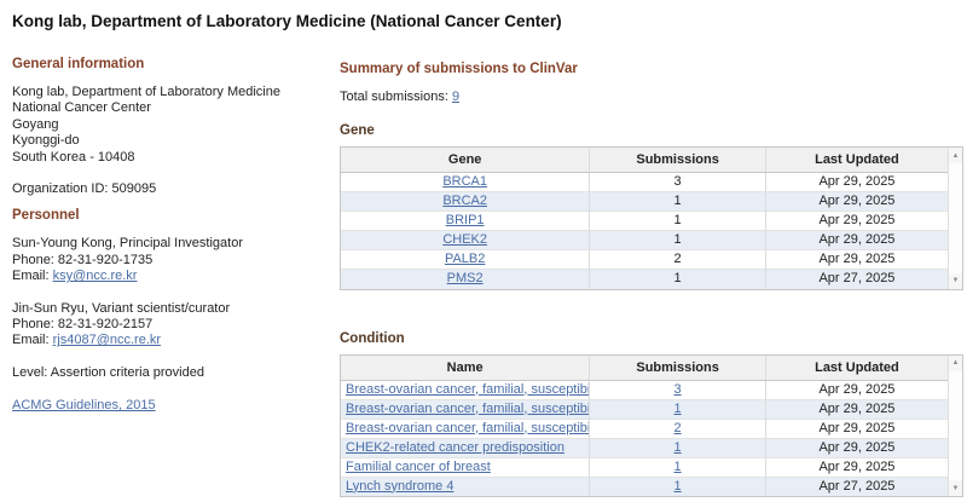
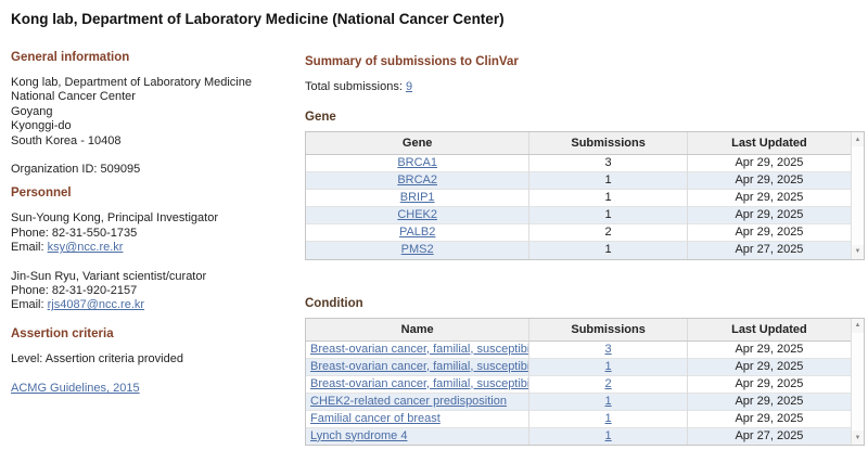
  Kong lab, Department of Laboratory Medicine (National Cancer Center)
  General information
  Kong lab, Department of Laboratory Medicine
  National Cancer Center
  Goyang
  Kyonggi-do
  South Korea - 10408
  Organization ID: 509095
  Personnel
  Sun-Young Kong, Principal Investigator
- Phone: 82-31-920-1735
+ Phone: 82-31-550-1735
  Email: ksy@ncc.re.kr
  Jin-Sun Ryu, Variant scientist/curator
  Phone: 82-31-920-2157
  Email: rjs4087@ncc.re.kr
+ Assertion criteria
  Level: Assertion criteria provided
  ACMG Guidelines, 2015
  Summary of submissions to ClinVar
  Total submissions: 9
  Gene
  Gene	Submissions	Last Updated
  BRCA1	3	Apr 29, 2025
  BRCA2	1	Apr 29, 2025
  BRIP1	1	Apr 29, 2025
  CHEK2	1	Apr 29, 2025
  PALB2	2	Apr 29, 2025
  PMS2	1	Apr 27, 2025
  Condition
  Name	Submissions	Last Updated
  Breast-ovarian cancer, familial, susceptibi	3	Apr 29, 2025
  Breast-ovarian cancer, familial, susceptibi	1	Apr 29, 2025
  Breast-ovarian cancer, familial, susceptibi	2	Apr 29, 2025
  CHEK2-related cancer predisposition	1	Apr 29, 2025
  Familial cancer of breast	1	Apr 29, 2025
  Lynch syndrome 4	1	Apr 27, 2025
